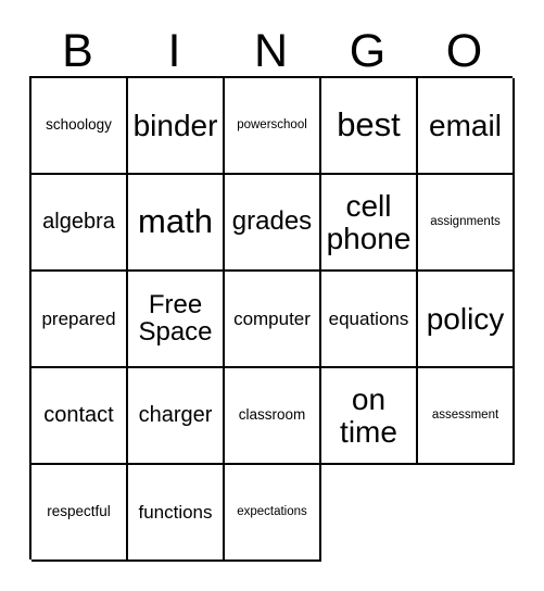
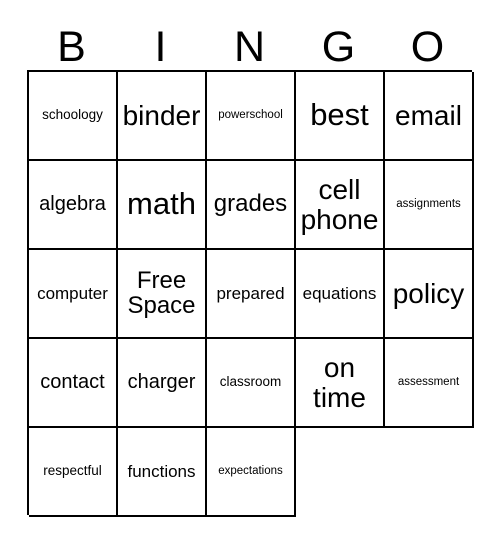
  B
  I
  N
  G
  O
  schoology
  binder
  powerschool
  best
  email
  algebra
  math
  grades
  cell phone
  assignments
- prepared
+ computer
  Free Space
- computer
+ prepared
  equations
  policy
  contact
  charger
  classroom
  on time
  assessment
  respectful
  functions
  expectations
